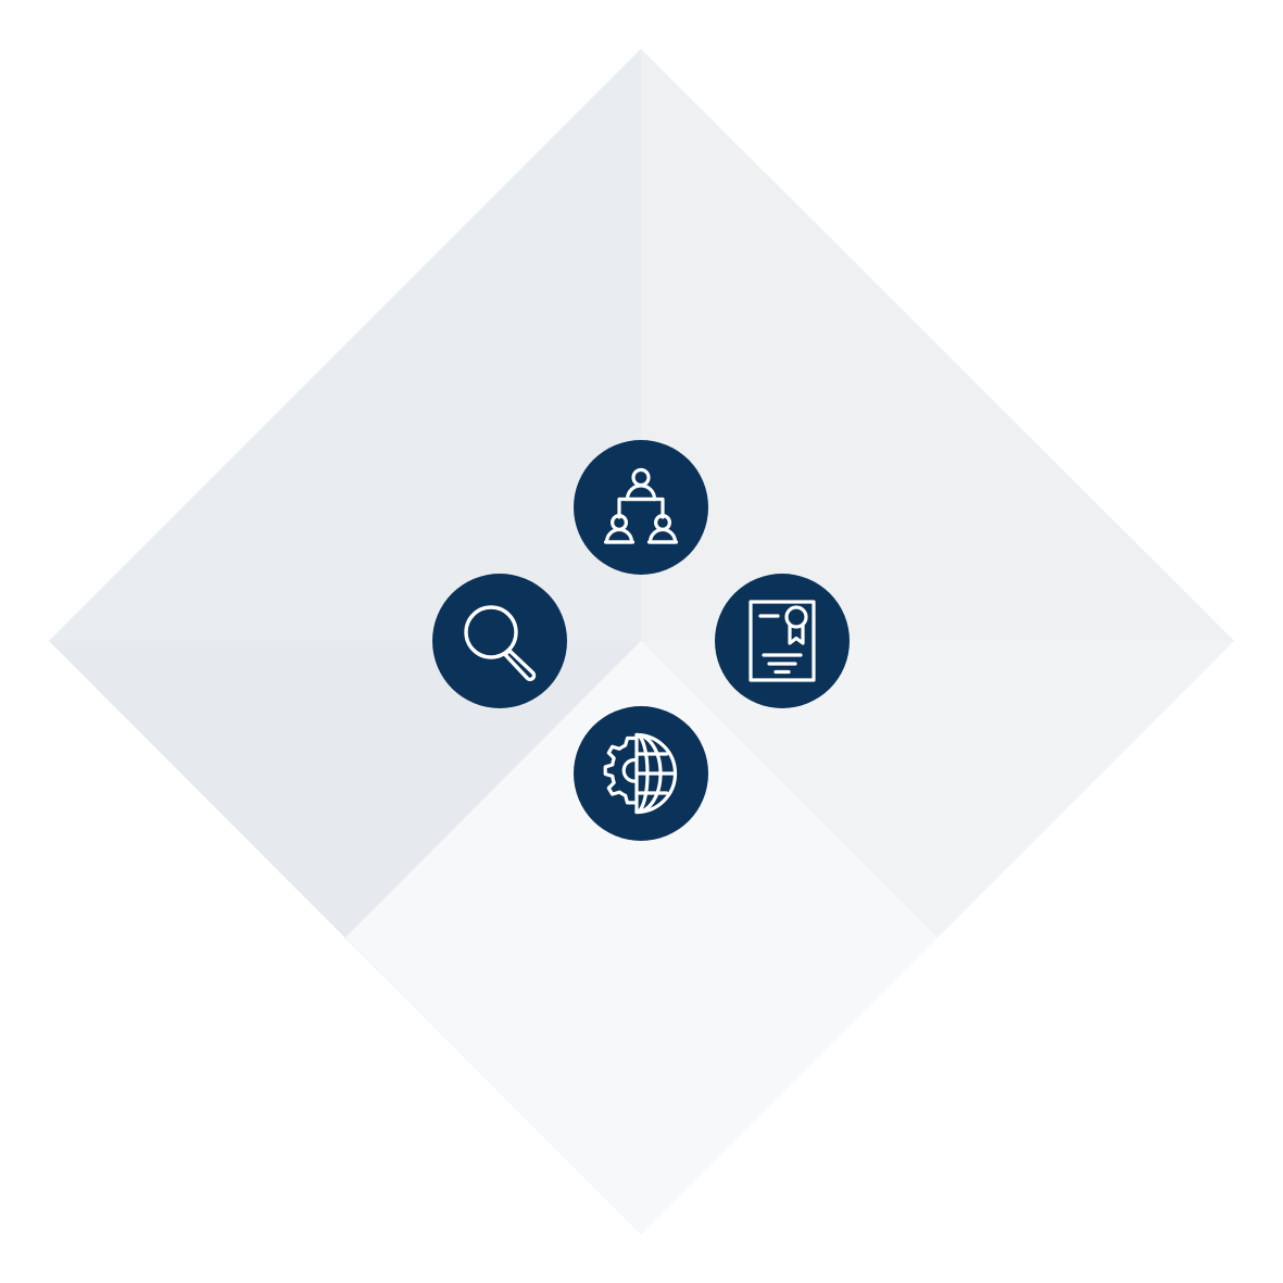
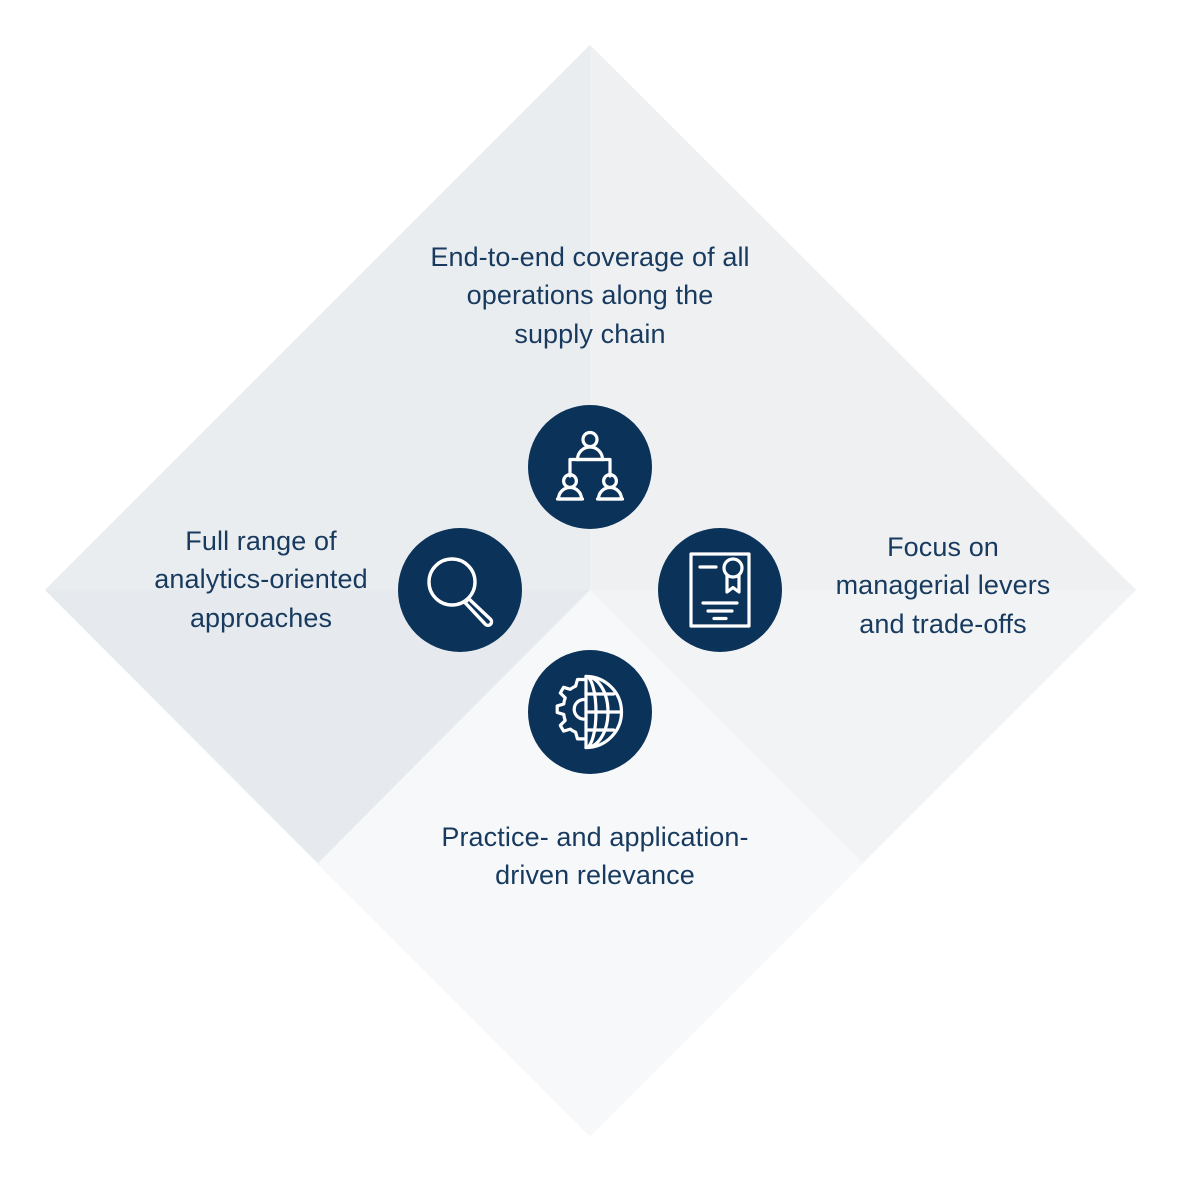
+ End-to-end coverage of all
+ operations along the
+ supply chain
+ Full range of
+ analytics-oriented
+ approaches
+ Focus on
+ managerial levers
+ and trade-offs
+ Practice- and application-
+ driven relevance
